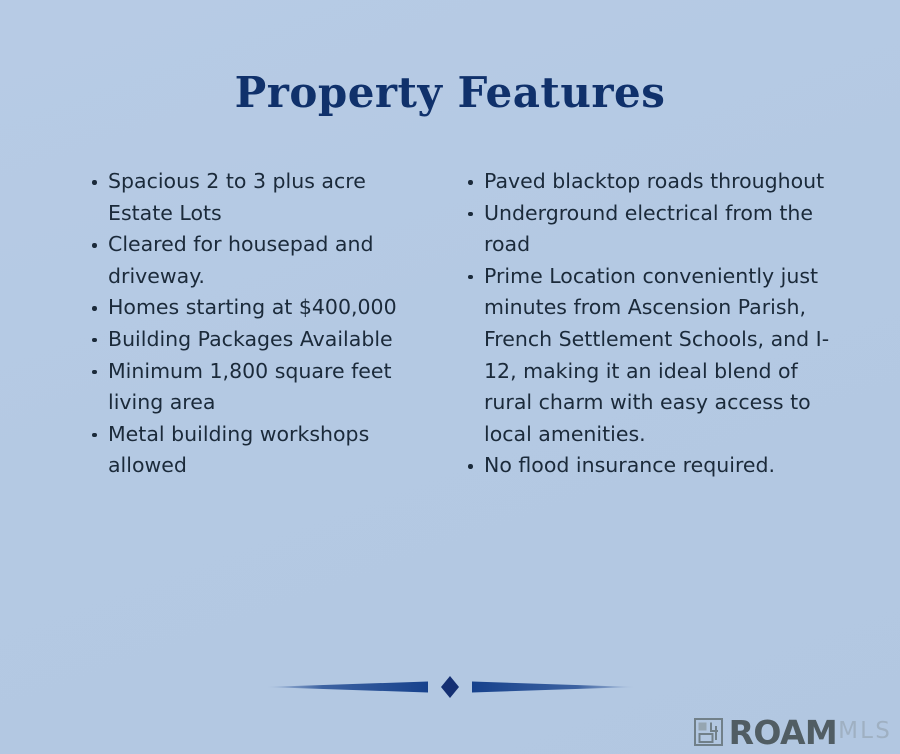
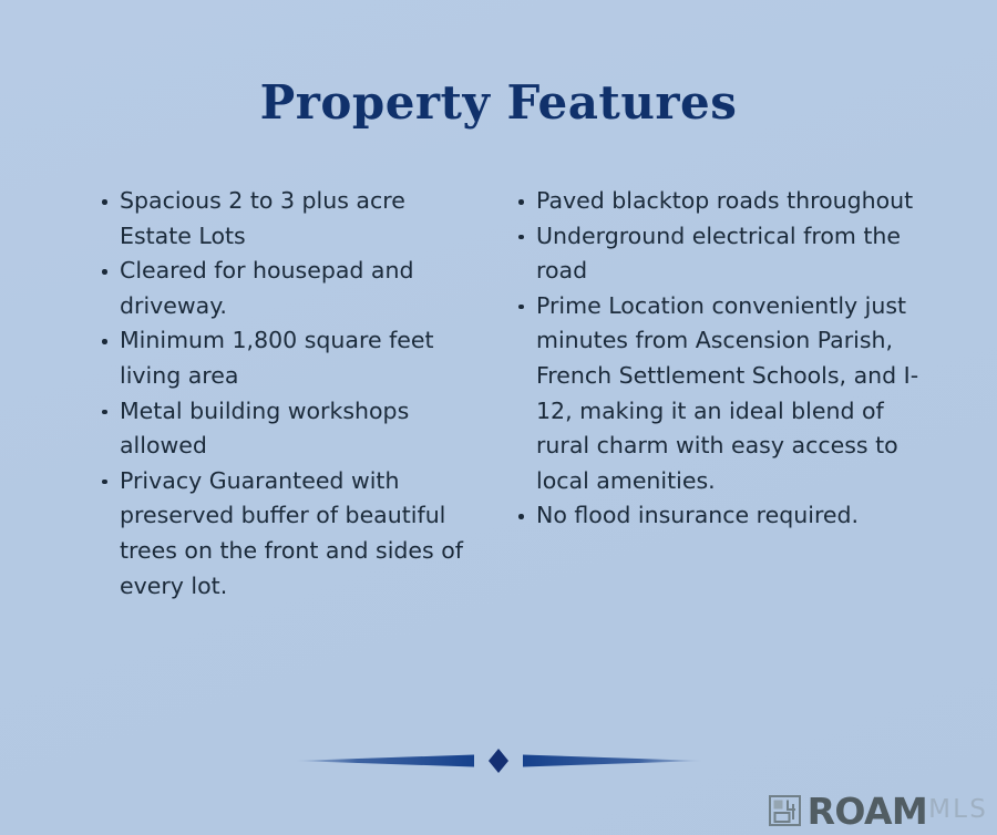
  Property Features
  Spacious 2 to 3 plus acre Estate Lots
  Cleared for housepad and driveway.
- Homes starting at $400,000
- Building Packages Available
  Minimum 1,800 square feet living area
  Metal building workshops allowed
+ Privacy Guaranteed with preserved buffer of beautiful trees on the front and sides of every lot.
  Paved blacktop roads throughout
  Underground electrical from the road
  Prime Location conveniently just minutes from Ascension Parish, French Settlement Schools, and I-12, making it an ideal blend of rural charm with easy access to local amenities.
  No flood insurance required.
  ROAM
  MLS
